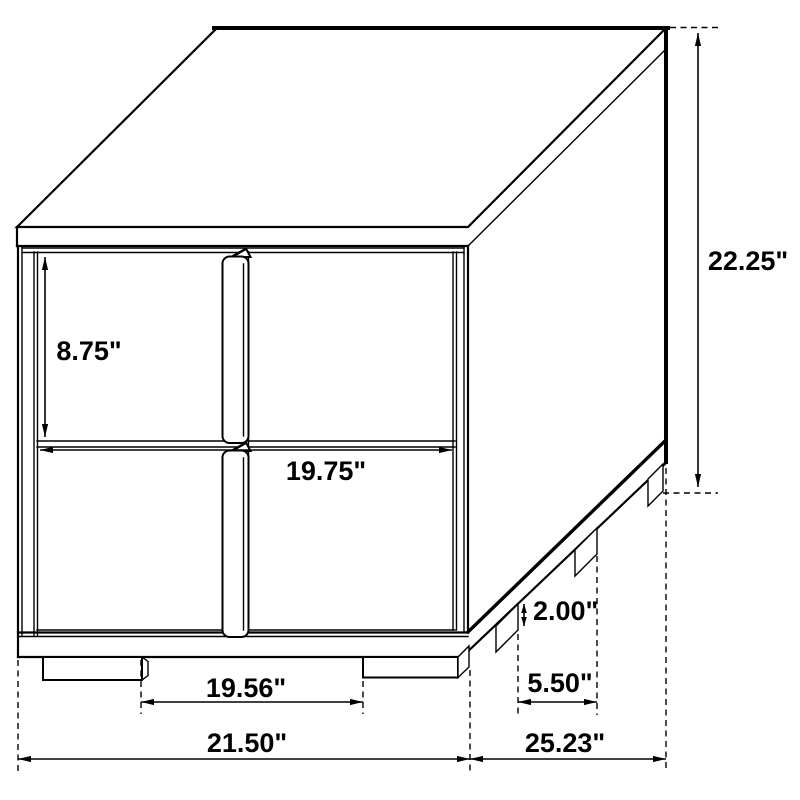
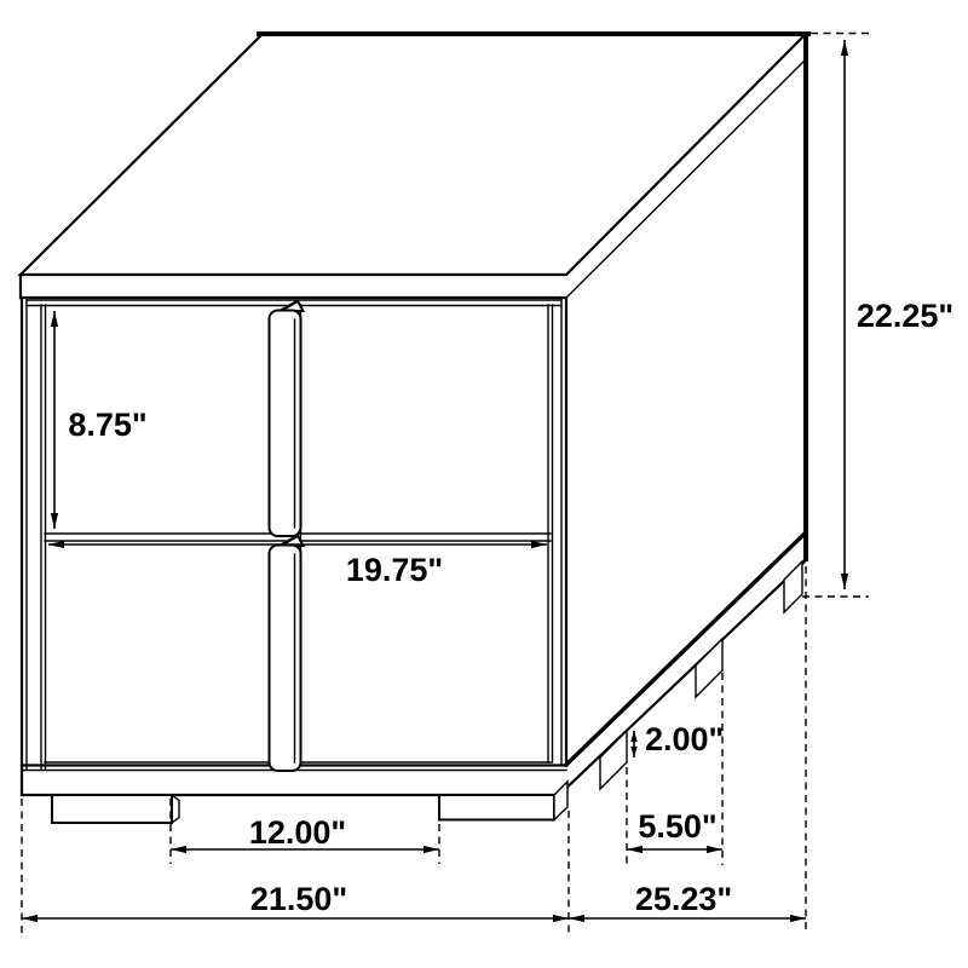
  22.25"
  8.75"
  19.75"
- 19.56"
+ 12.00"
  21.50"
  25.23"
  5.50"
  2.00"
